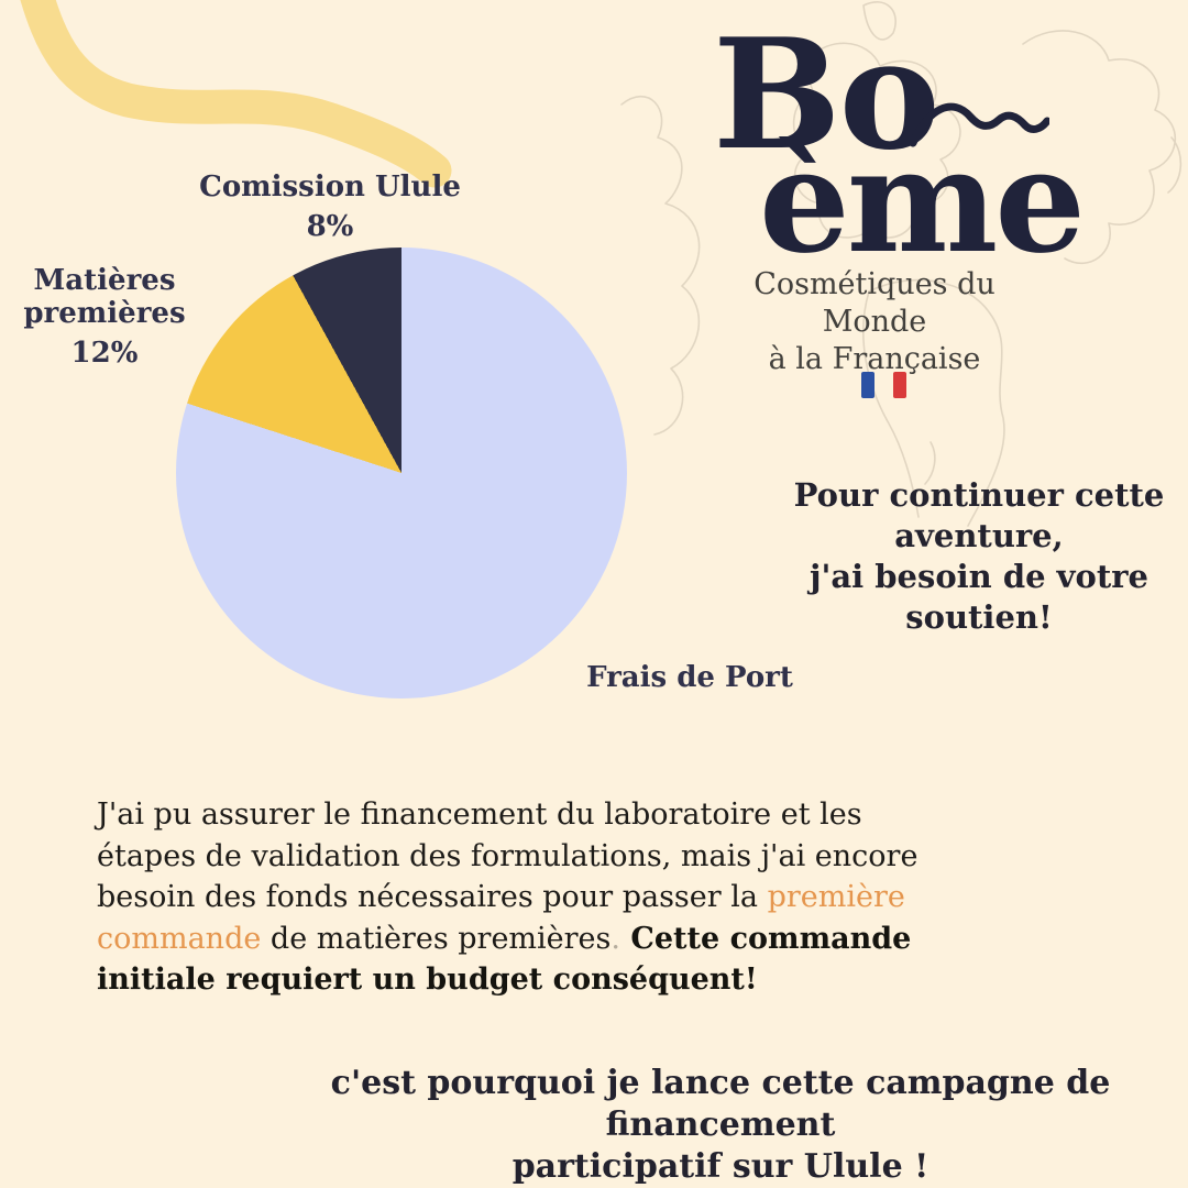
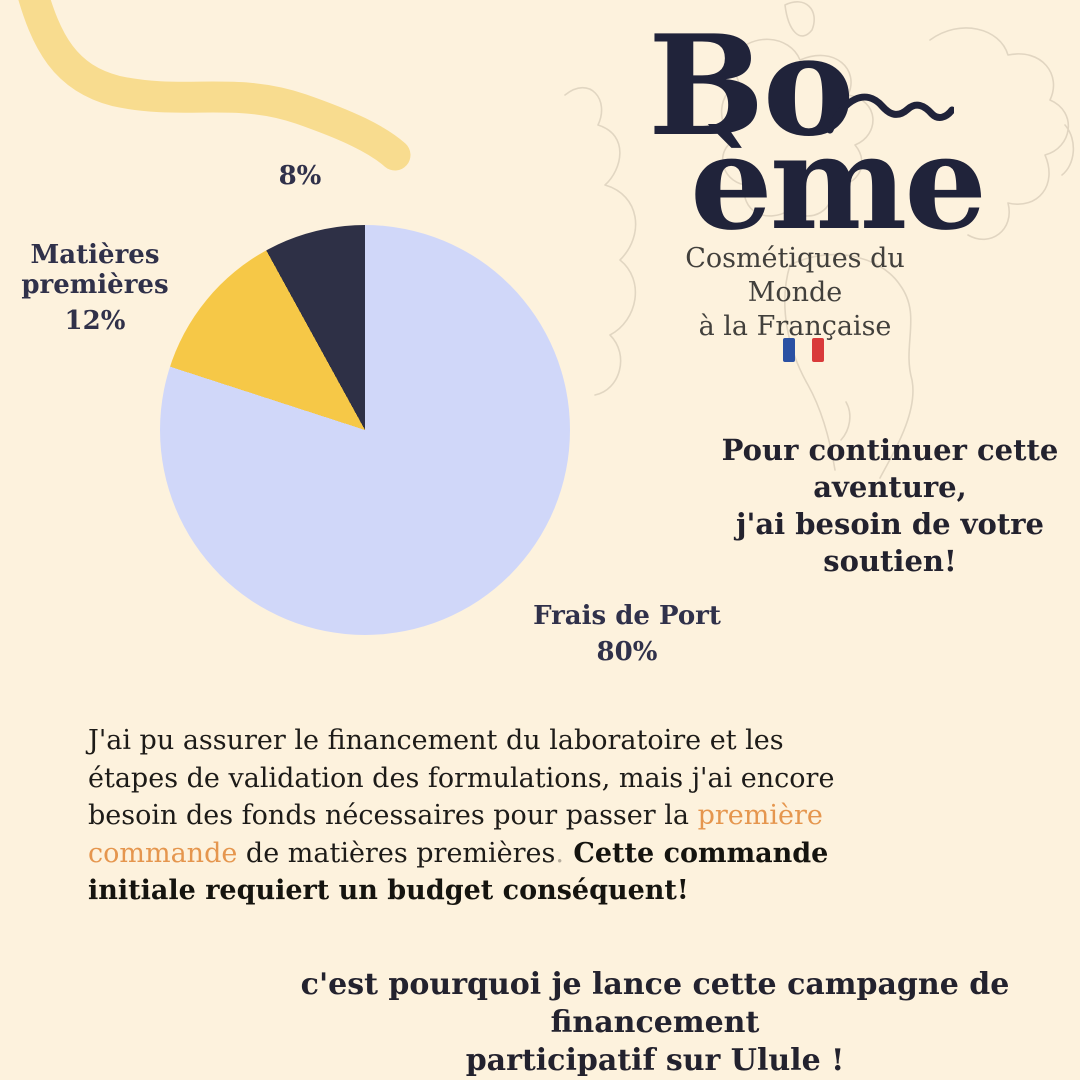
  Bo
  ème
  Cosmétiques du Monde
  à la Française
- Comission Ulule
  8%
  Matières premières
  12%
  Frais de Port
+ 80%
  Pour continuer cette
  aventure,
  j'ai besoin de votre
  soutien!
  J'ai pu assurer le financement du laboratoire et les étapes de validation des formulations, mais j'ai encore besoin des fonds nécessaires pour passer la première commande de matières premières. Cette commande initiale requiert un budget conséquent!
  c'est pourquoi je lance cette campagne de financement
  participatif sur Ulule !
